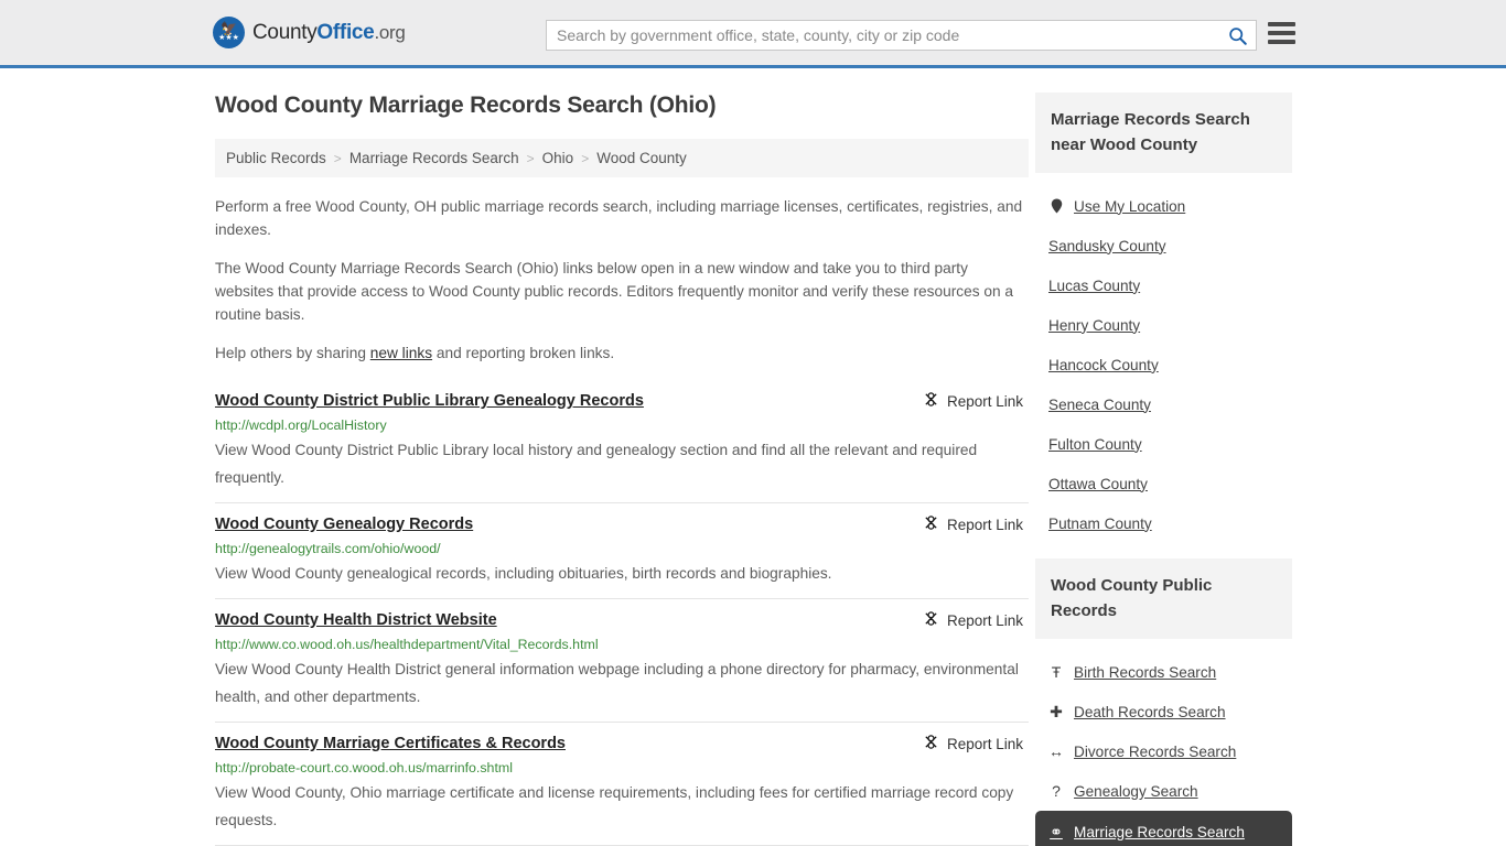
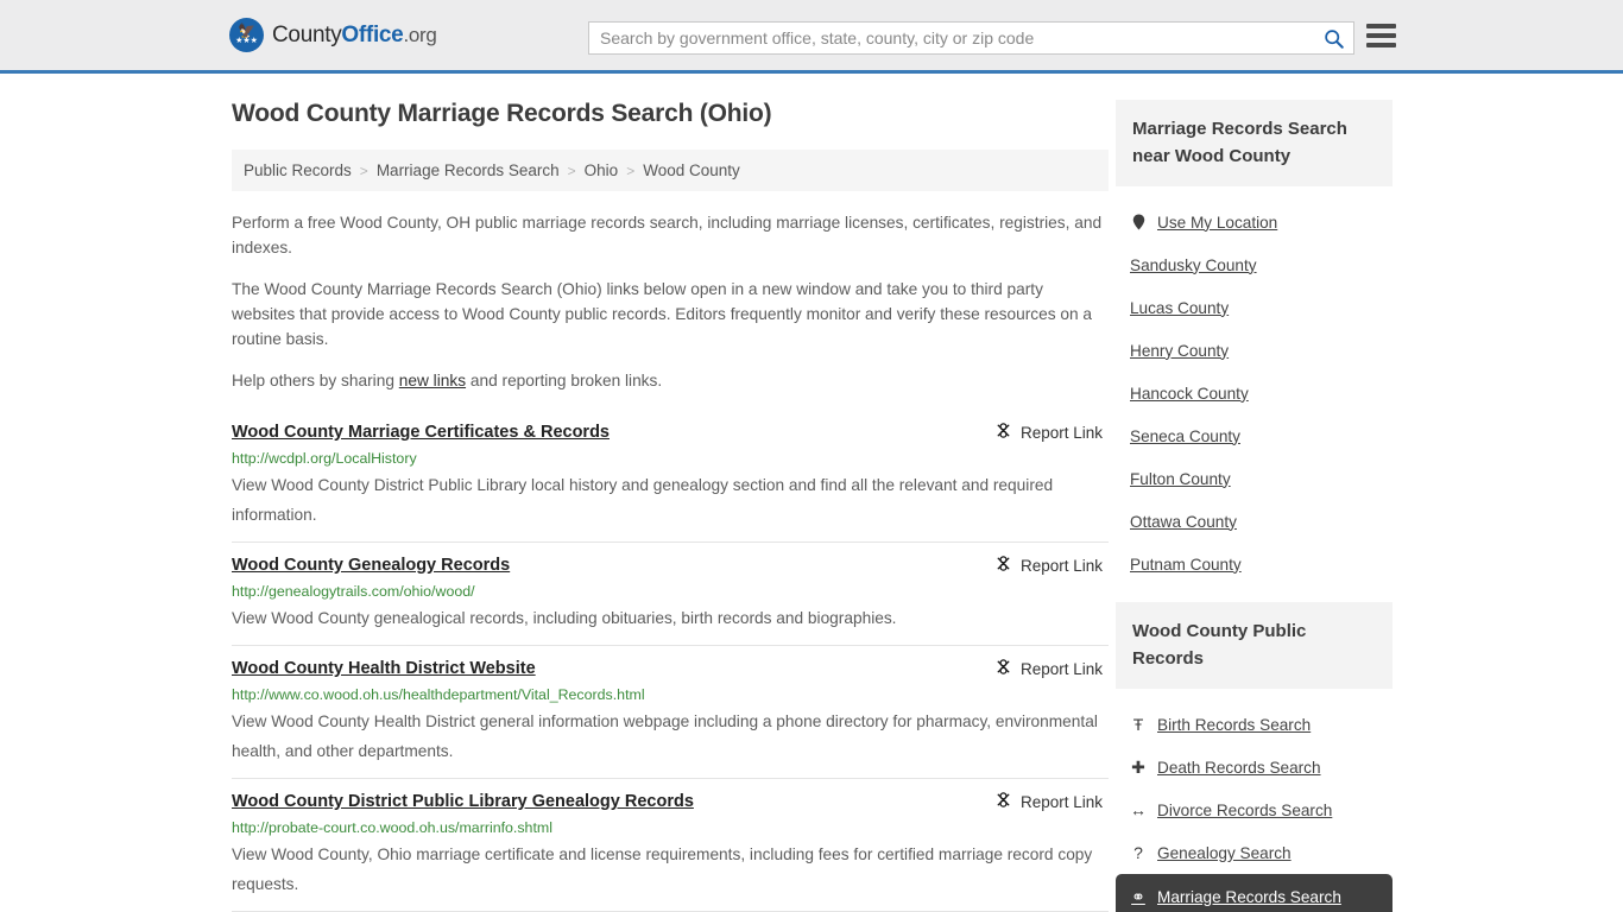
  🦅
  CountyOffice.org
  Search by government office, state, county, city or zip code
  Wood County Marriage Records Search (Ohio)
  Public Records
  >
  Marriage Records Search
  >
  Ohio
  >
  Wood County
  Perform a free Wood County, OH public marriage records search, including marriage licenses, certificates, registries, and indexes.
  The Wood County Marriage Records Search (Ohio) links below open in a new window and take you to third party websites that provide access to Wood County public records. Editors frequently monitor and verify these resources on a routine basis.
  Help others by sharing new links and reporting broken links.
- Wood County District Public Library Genealogy Records
+ Wood County Marriage Certificates & Records
  Report Link
  http://wcdpl.org/LocalHistory
- View Wood County District Public Library local history and genealogy section and find all the relevant and required frequently.
+ View Wood County District Public Library local history and genealogy section and find all the relevant and required information.
  Wood County Genealogy Records
  Report Link
  http://genealogytrails.com/ohio/wood/
  View Wood County genealogical records, including obituaries, birth records and biographies.
  Wood County Health District Website
  Report Link
  http://www.co.wood.oh.us/healthdepartment/Vital_Records.html
  View Wood County Health District general information webpage including a phone directory for pharmacy, environmental health, and other departments.
- Wood County Marriage Certificates & Records
+ Wood County District Public Library Genealogy Records
  Report Link
  http://probate-court.co.wood.oh.us/marrinfo.shtml
  View Wood County, Ohio marriage certificate and license requirements, including fees for certified marriage record copy requests.
  Marriage Records Search near Wood County
  Use My Location
  Sandusky County
  Lucas County
  Henry County
  Hancock County
  Seneca County
  Fulton County
  Ottawa County
  Putnam County
  Wood County Public Records
  Ŧ
  Birth Records Search
  ✚
  Death Records Search
  ↔
  Divorce Records Search
  ?
  Genealogy Search
  ⚭
  Marriage Records Search
